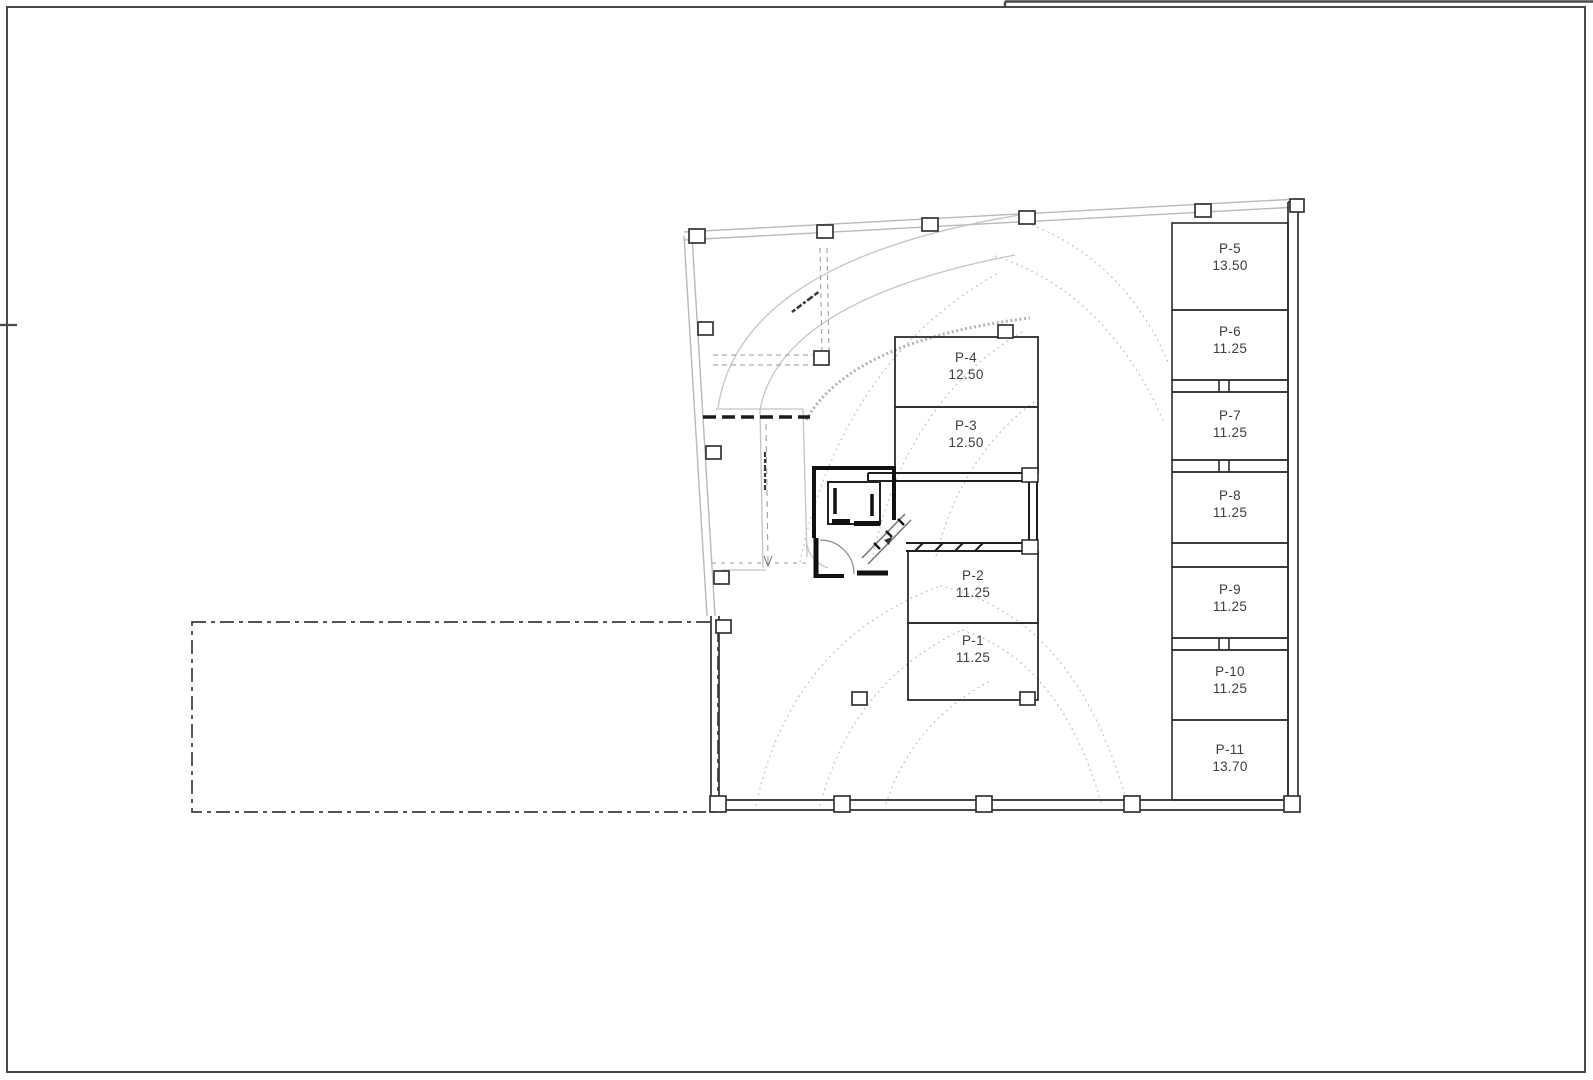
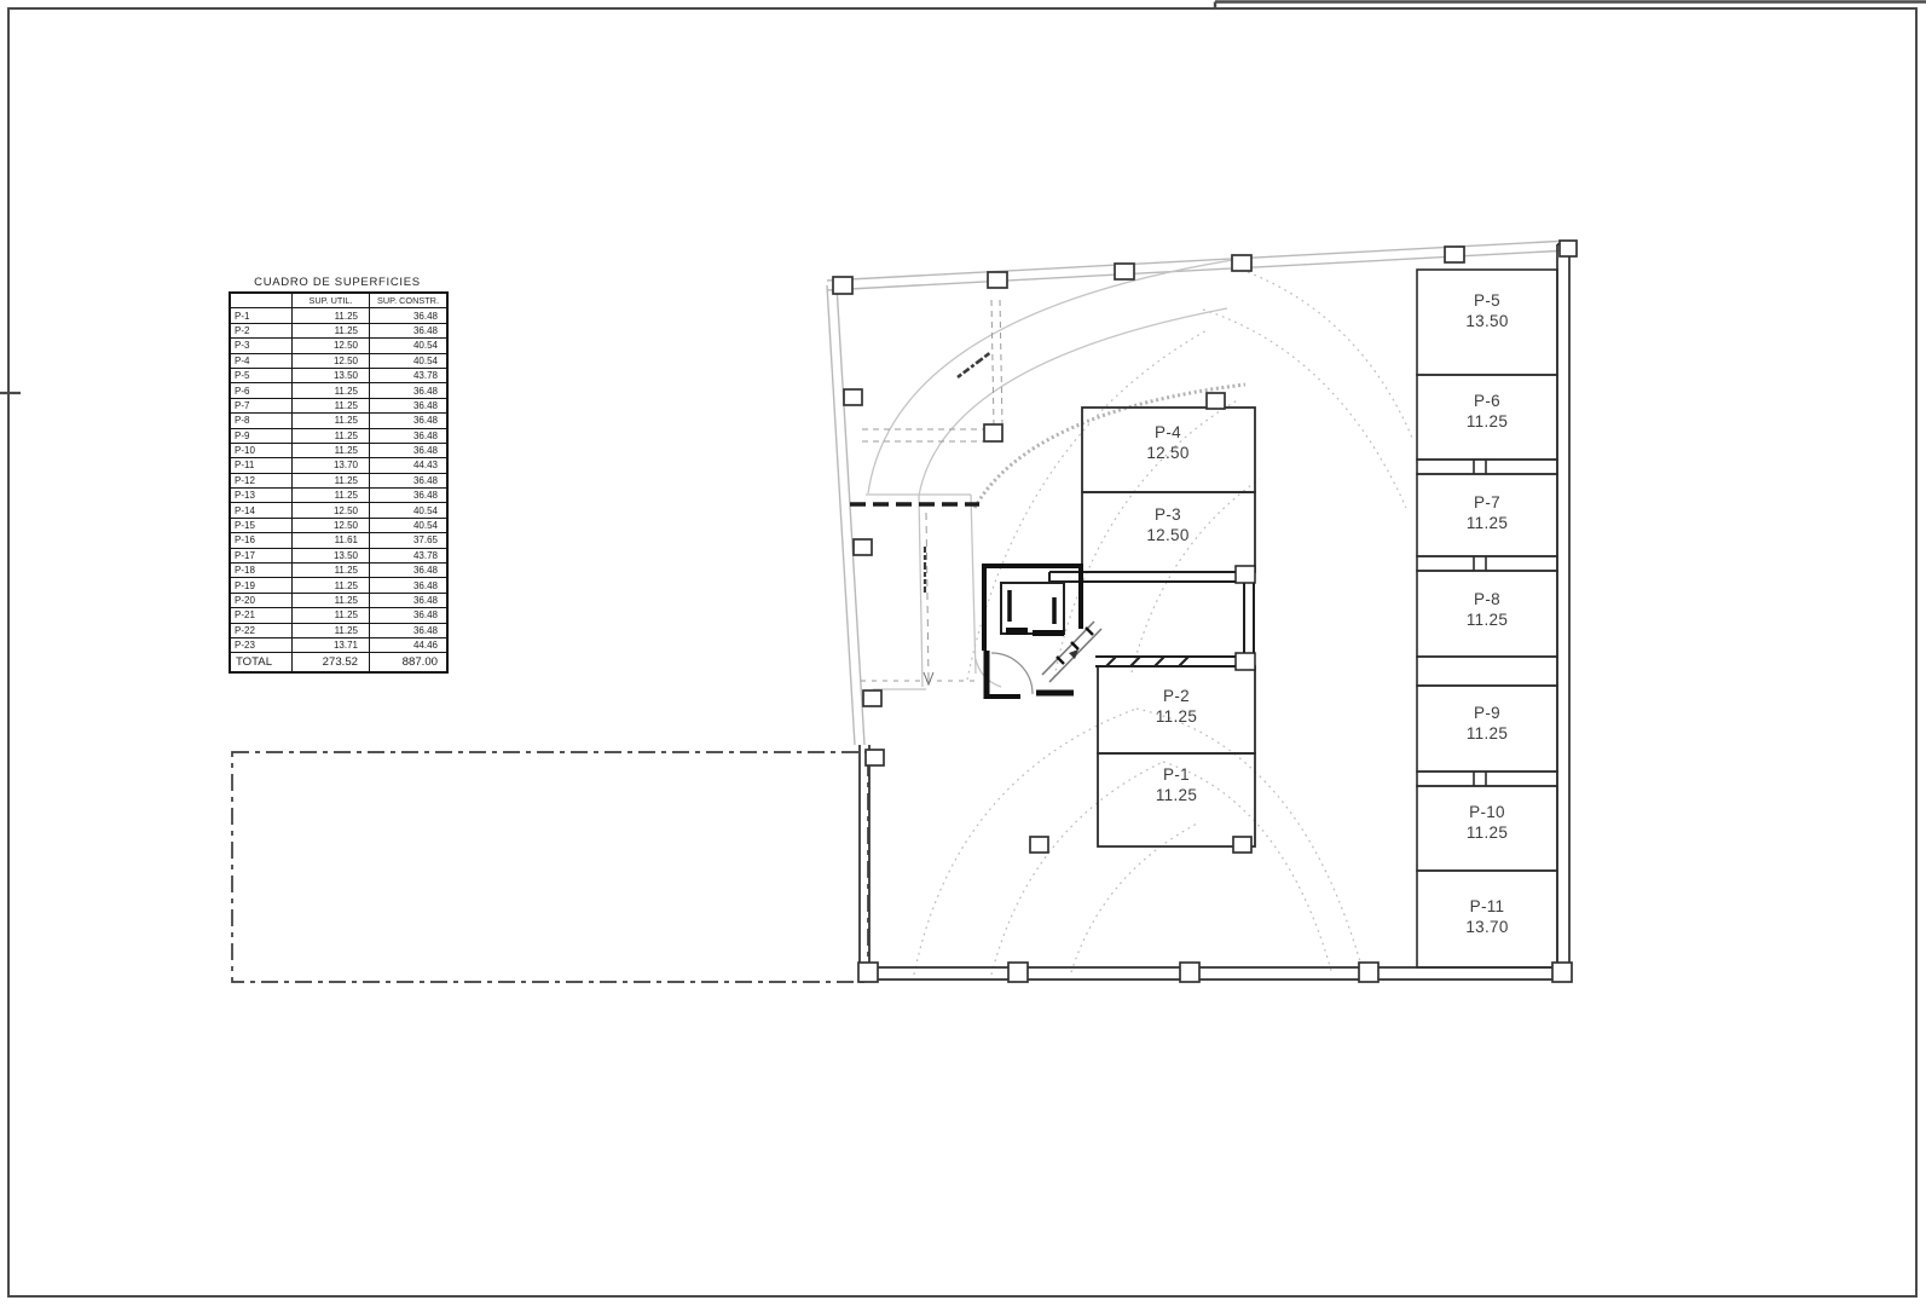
  P-1
  11.25
  P-2
  11.25
  P-3
  12.50
  P-4
  12.50
  P-5
  13.50
  P-6
  11.25
  P-7
  11.25
  P-8
  11.25
  P-9
  11.25
  P-10
  11.25
  P-11
  13.70
+ CUADRO DE SUPERFICIES
+ 	SUP. UTIL.	SUP. CONSTR.
+ P-1	11.25	36.48
+ P-2	11.25	36.48
+ P-3	12.50	40.54
+ P-4	12.50	40.54
+ P-5	13.50	43.78
+ P-6	11.25	36.48
+ P-7	11.25	36.48
+ P-8	11.25	36.48
+ P-9	11.25	36.48
+ P-10	11.25	36.48
+ P-11	13.70	44.43
+ P-12	11.25	36.48
+ P-13	11.25	36.48
+ P-14	12.50	40.54
+ P-15	12.50	40.54
+ P-16	11.61	37.65
+ P-17	13.50	43.78
+ P-18	11.25	36.48
+ P-19	11.25	36.48
+ P-20	11.25	36.48
+ P-21	11.25	36.48
+ P-22	11.25	36.48
+ P-23	13.71	44.46
+ TOTAL	273.52	887.00
